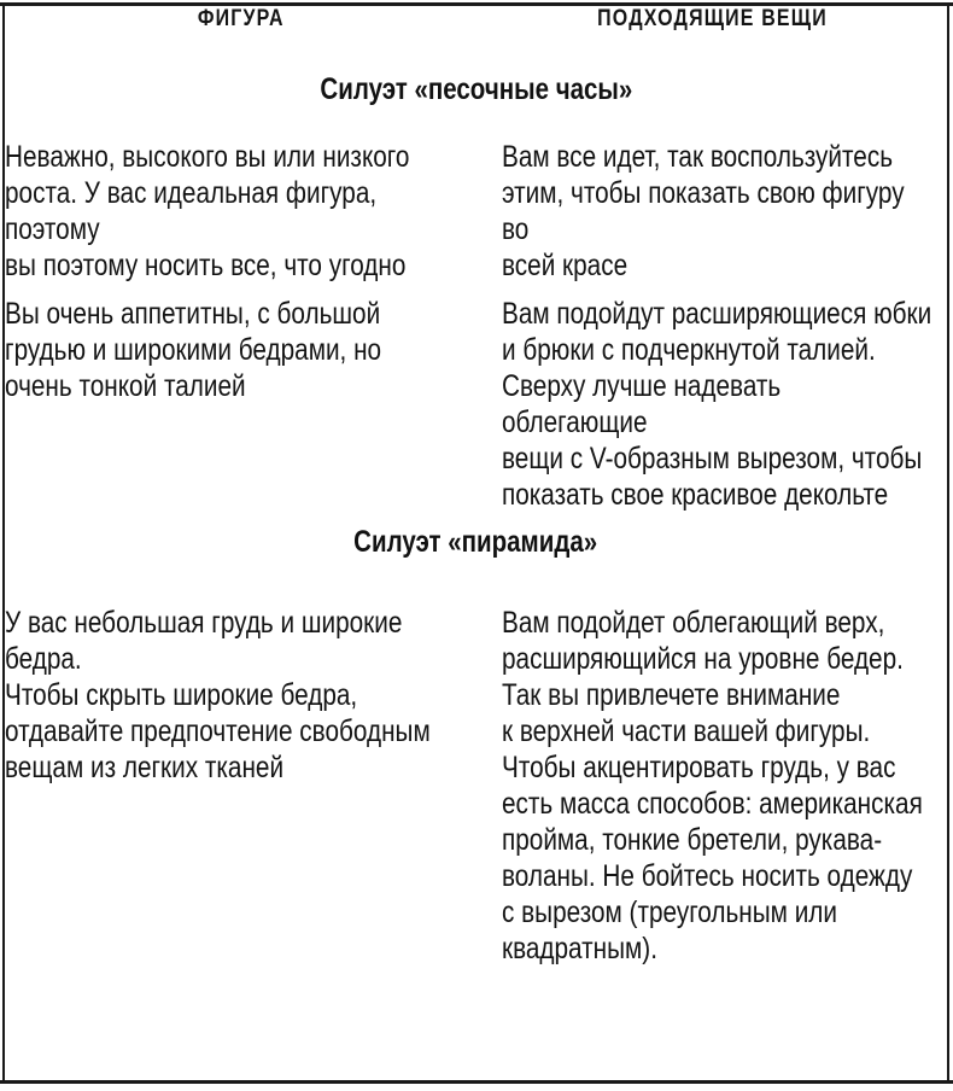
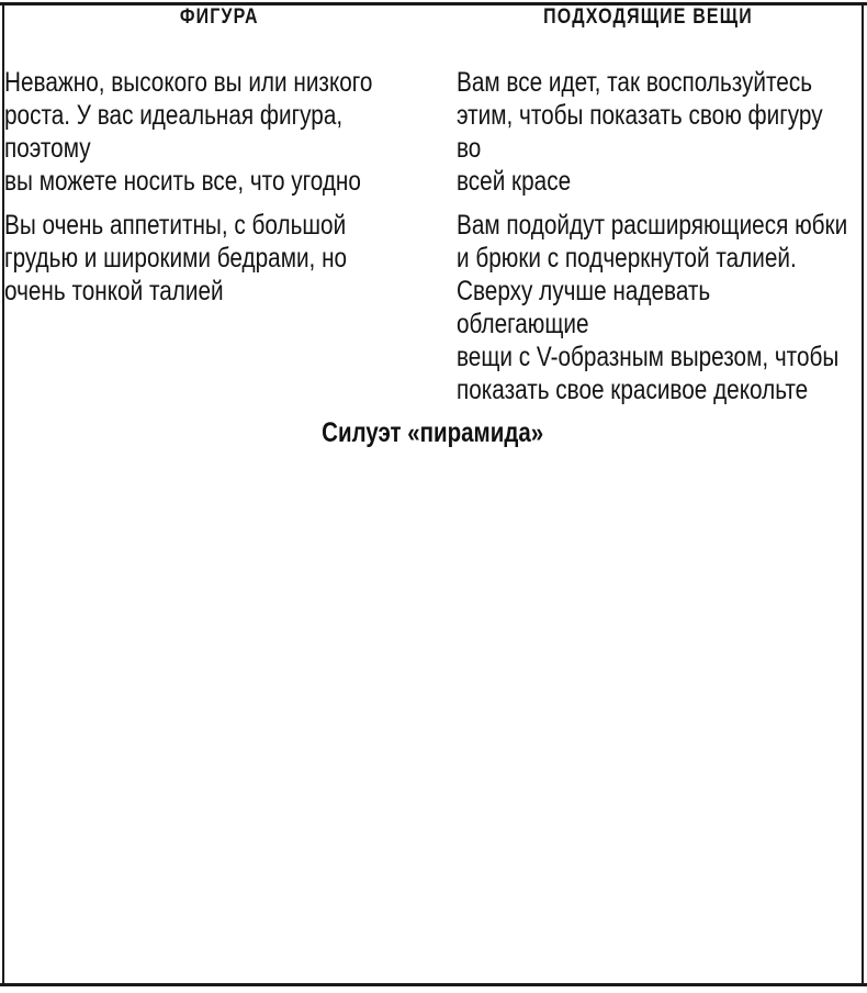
  ФИГУРА	ПОДХОДЯЩИЕ ВЕЩИ
- Силуэт «песочные часы»
- Неважно, высокого вы или низкого роста. У вас идеальная фигура, поэтому вы поэтому носить все, что угодно	Вам все идет, так воспользуйтесь этим, чтобы показать свою фигуру во всей красе
+ Неважно, высокого вы или низкого роста. У вас идеальная фигура, поэтому вы можете носить все, что угодно	Вам все идет, так воспользуйтесь этим, чтобы показать свою фигуру во всей красе
  Вы очень аппетитны, с большой грудью и широкими бедрами, но очень тонкой талией	Вам подойдут расширяющиеся юбки и брюки с подчеркнутой талией. Сверху лучше надевать облегающие вещи с V-образным вырезом, чтобы показать свое красивое декольте
  Силуэт «пирамида»
- У вас небольшая грудь и широкие бедра. Чтобы скрыть широкие бедра, отдавайте предпочтение свободным вещам из легких тканей	Вам подойдет облегающий верх, расширяющийся на уровне бедер. Так вы привлечете внимание к верхней части вашей фигуры. Чтобы акцентировать грудь, у вас есть масса способов: американская пройма, тонкие бретели, рукава- воланы. Не бойтесь носить одежду с вырезом (треугольным или квадратным).
